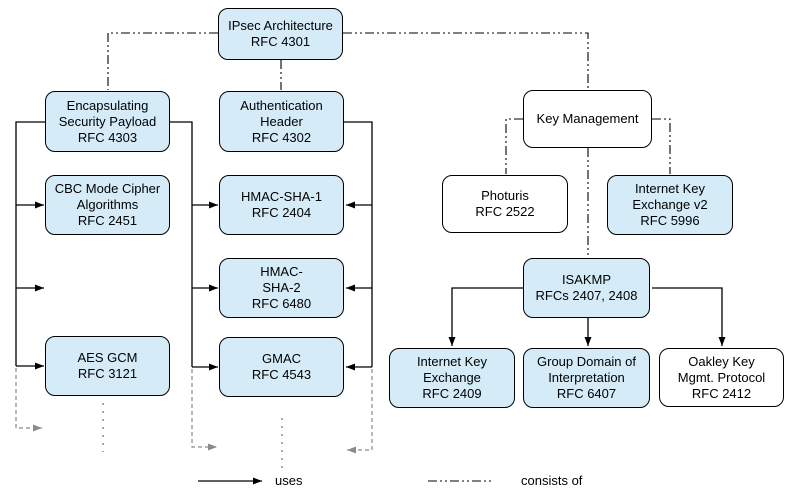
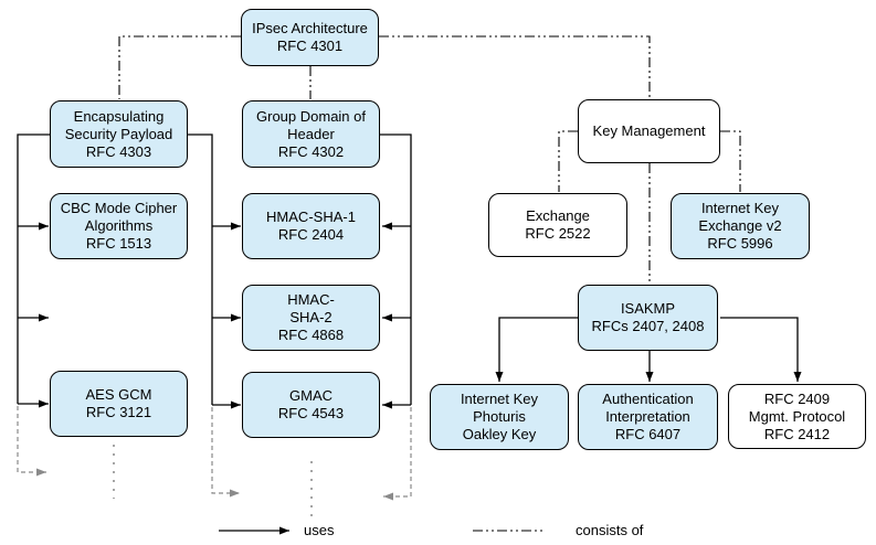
  IPsec Architecture
  RFC 4301
  Encapsulating
  Security Payload
  RFC 4303
- Authentication
+ Group Domain of
  Header
  RFC 4302
  Key Management
  CBC Mode Cipher
  Algorithms
- RFC 2451
+ RFC 1513
  HMAC-SHA-1
  RFC 2404
- Photuris
+ Exchange
  RFC 2522
  Internet Key
  Exchange v2
  RFC 5996
  HMAC-
  SHA-2
- RFC 6480
+ RFC 4868
  ISAKMP
  RFCs 2407, 2408
  AES GCM
  RFC 3121
  GMAC
  RFC 4543
  Internet Key
- Exchange
+ Photuris
- RFC 2409
+ Oakley Key
- Group Domain of
+ Authentication
  Interpretation
  RFC 6407
- Oakley Key
+ RFC 2409
  Mgmt. Protocol
  RFC 2412
  uses
  consists of
